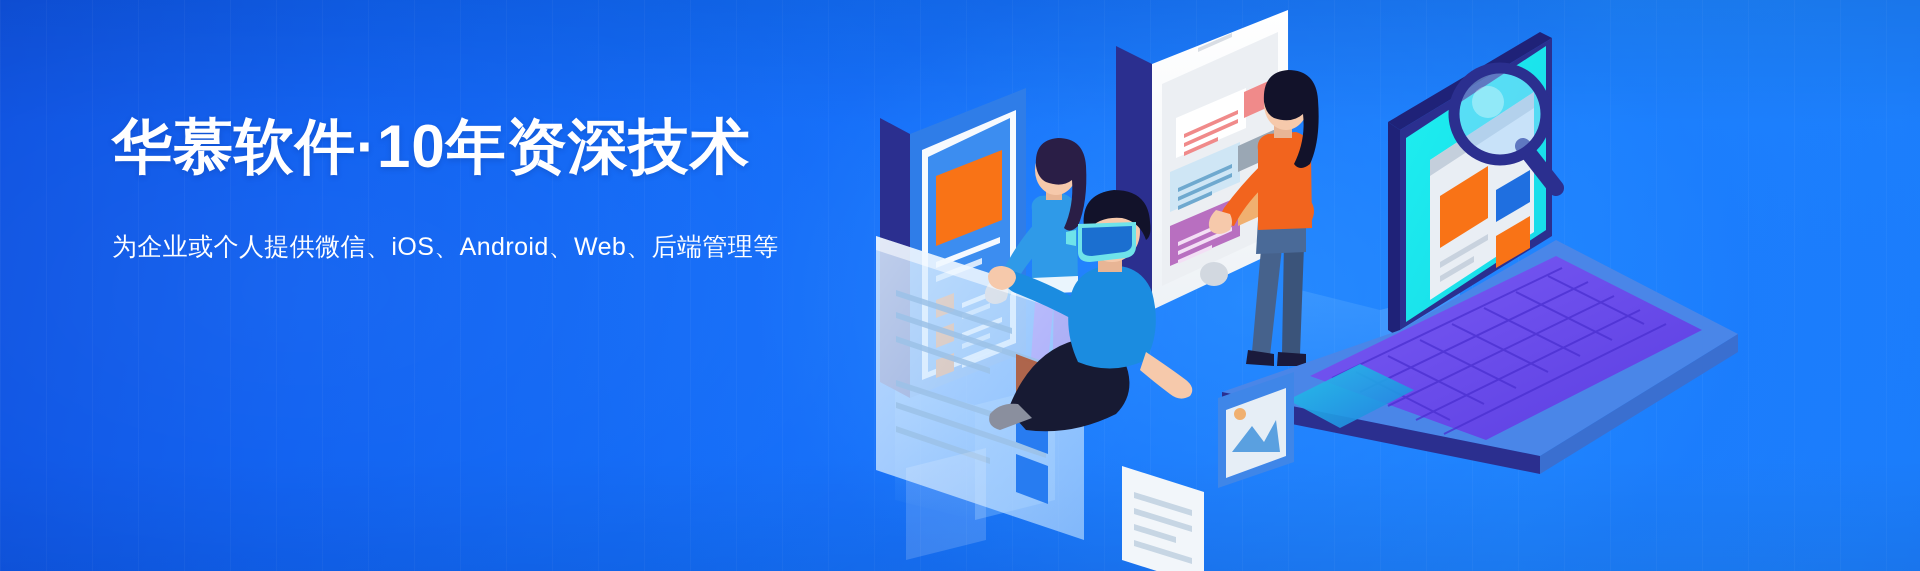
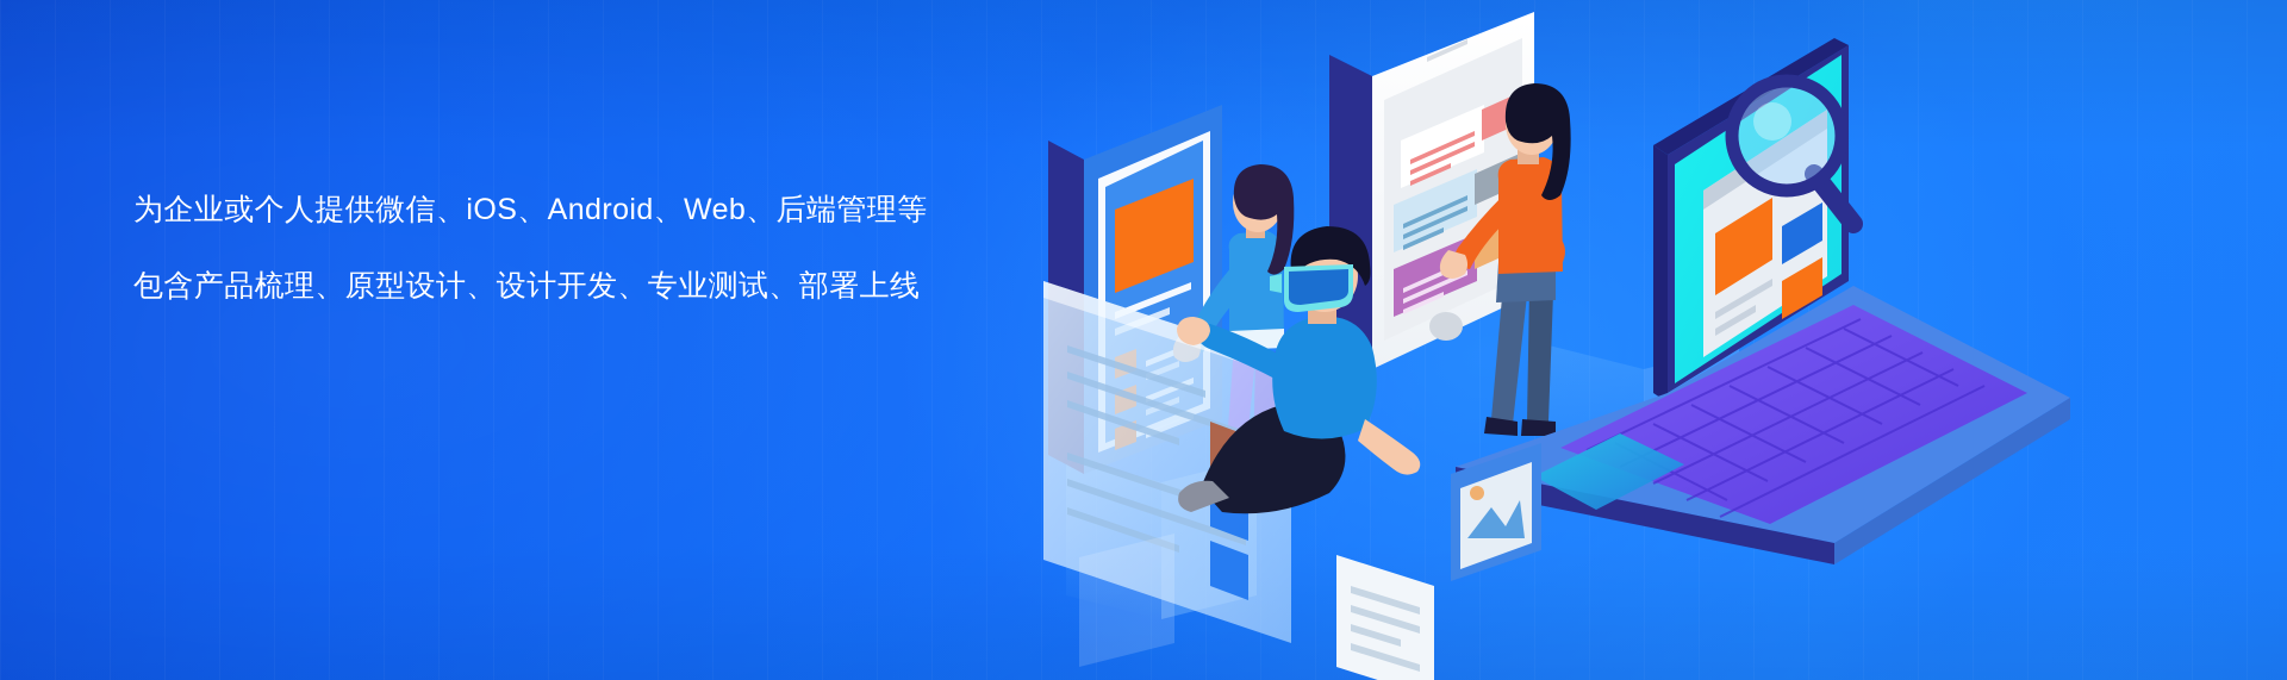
- 华慕软件·10年资深技术
  为企业或个人提供微信、iOS、Android、Web、后端管理等
+ 包含产品梳理、原型设计、设计开发、专业测试、部署上线
